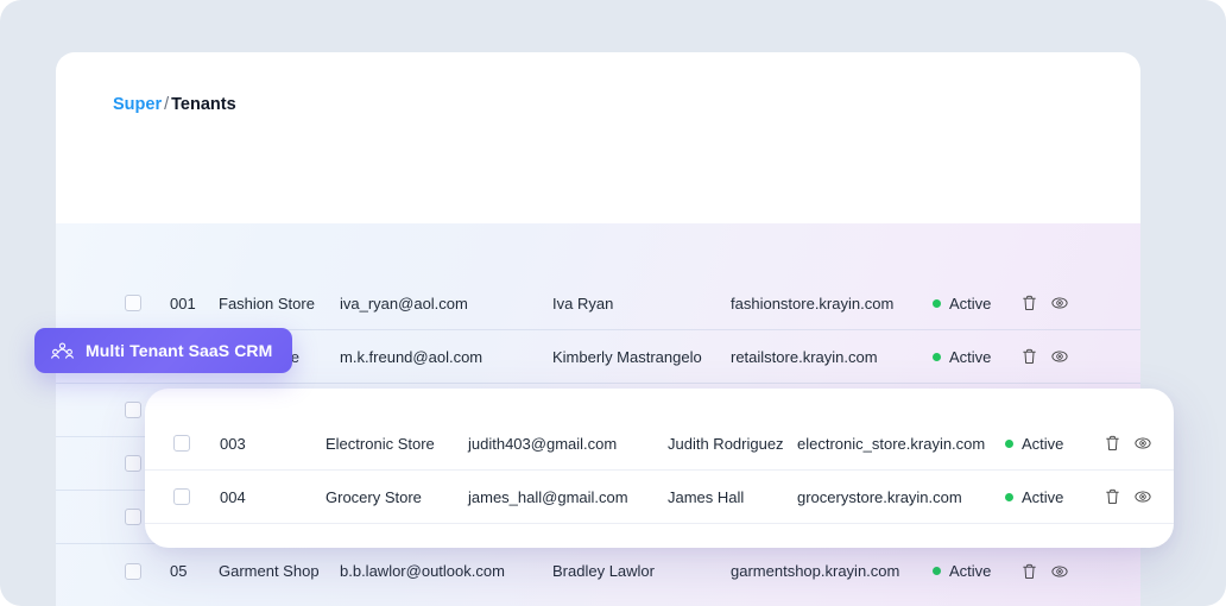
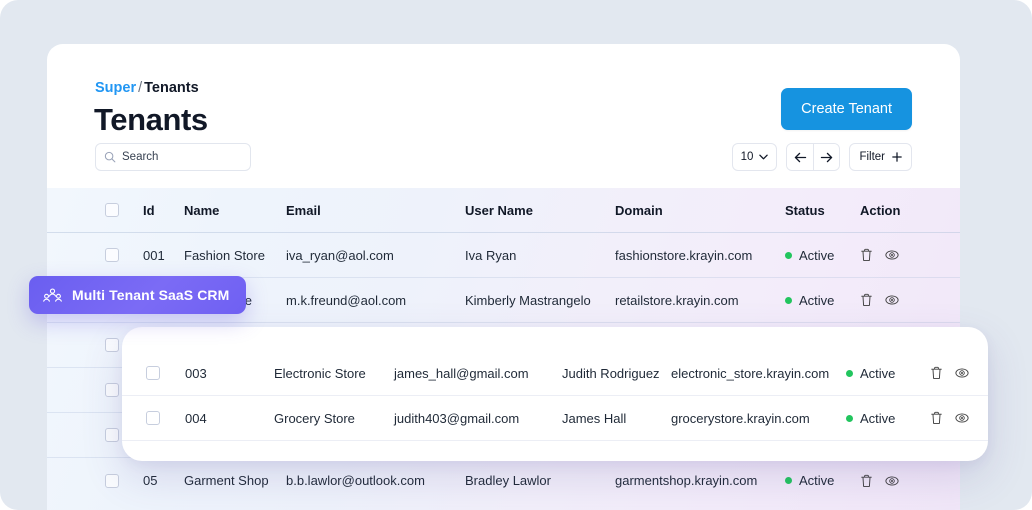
  Super / Tenants
+ Tenants
+ Search
+ Create Tenant
+ 10
+ Filter
+ Id
+ Name
+ Email
+ User Name
+ Domain
+ Status
+ Action
  001
  Fashion Store
  iva_ryan@aol.com
  Iva Ryan
  fashionstore.krayin.com
  Active
  m.k.freund@aol.com
  Kimberly Mastrangelo
  retailstore.krayin.com
  Active
  05
  Garment Shop
  b.b.lawlor@outlook.com
  Bradley Lawlor
  garmentshop.krayin.com
  Active
  003
  Electronic Store
- judith403@gmail.com
+ james_hall@gmail.com
  Judith Rodriguez
  electronic_store.krayin.com
  Active
  004
  Grocery Store
- james_hall@gmail.com
+ judith403@gmail.com
  James Hall
  grocerystore.krayin.com
  Active
  Multi Tenant SaaS CRM
